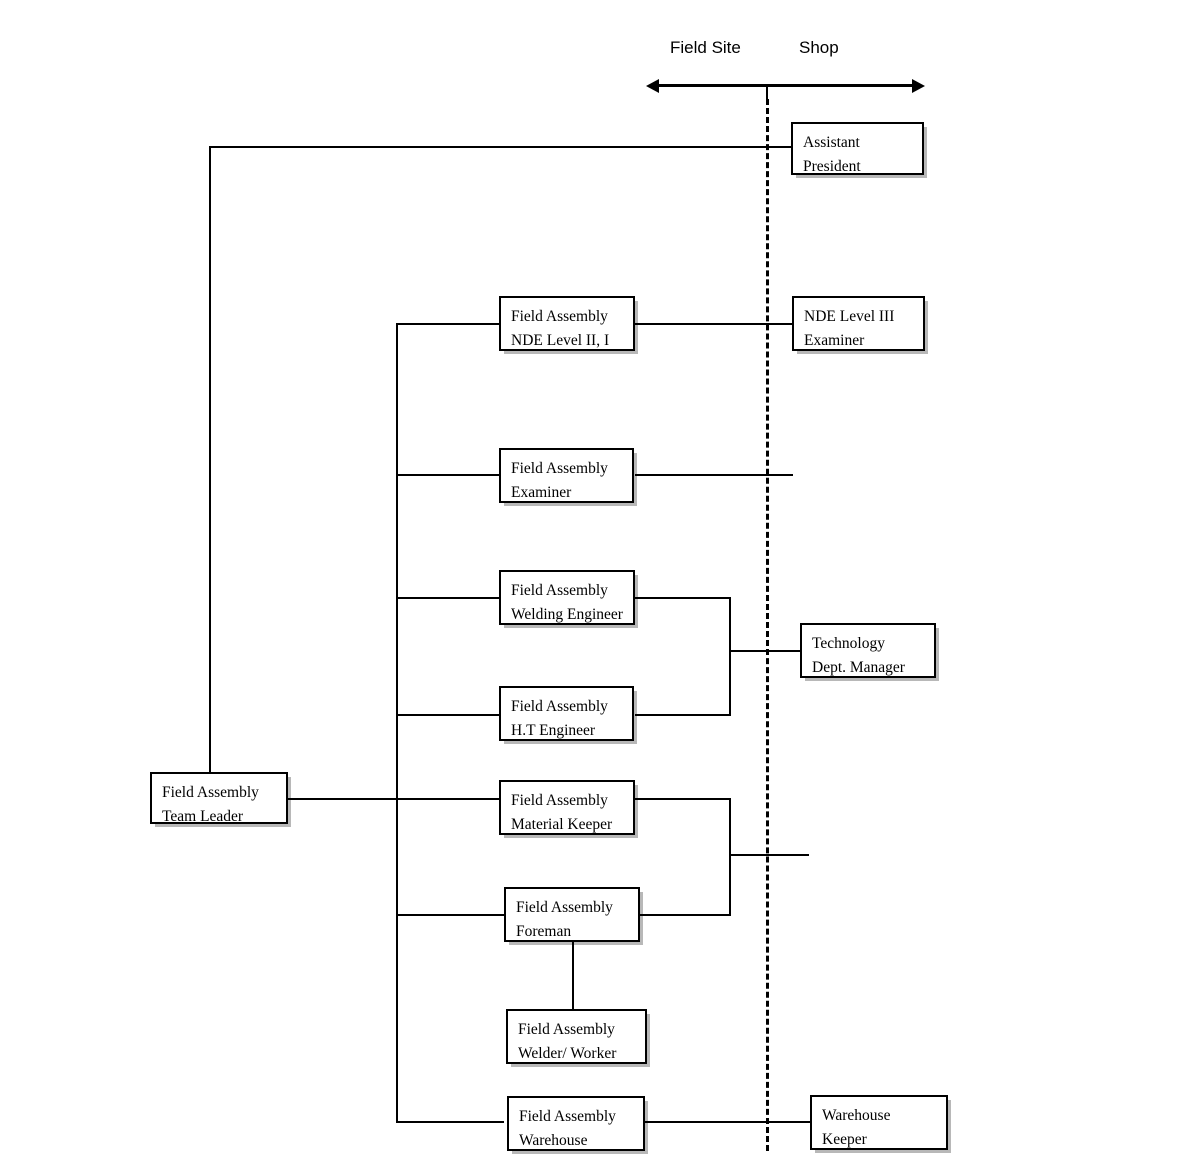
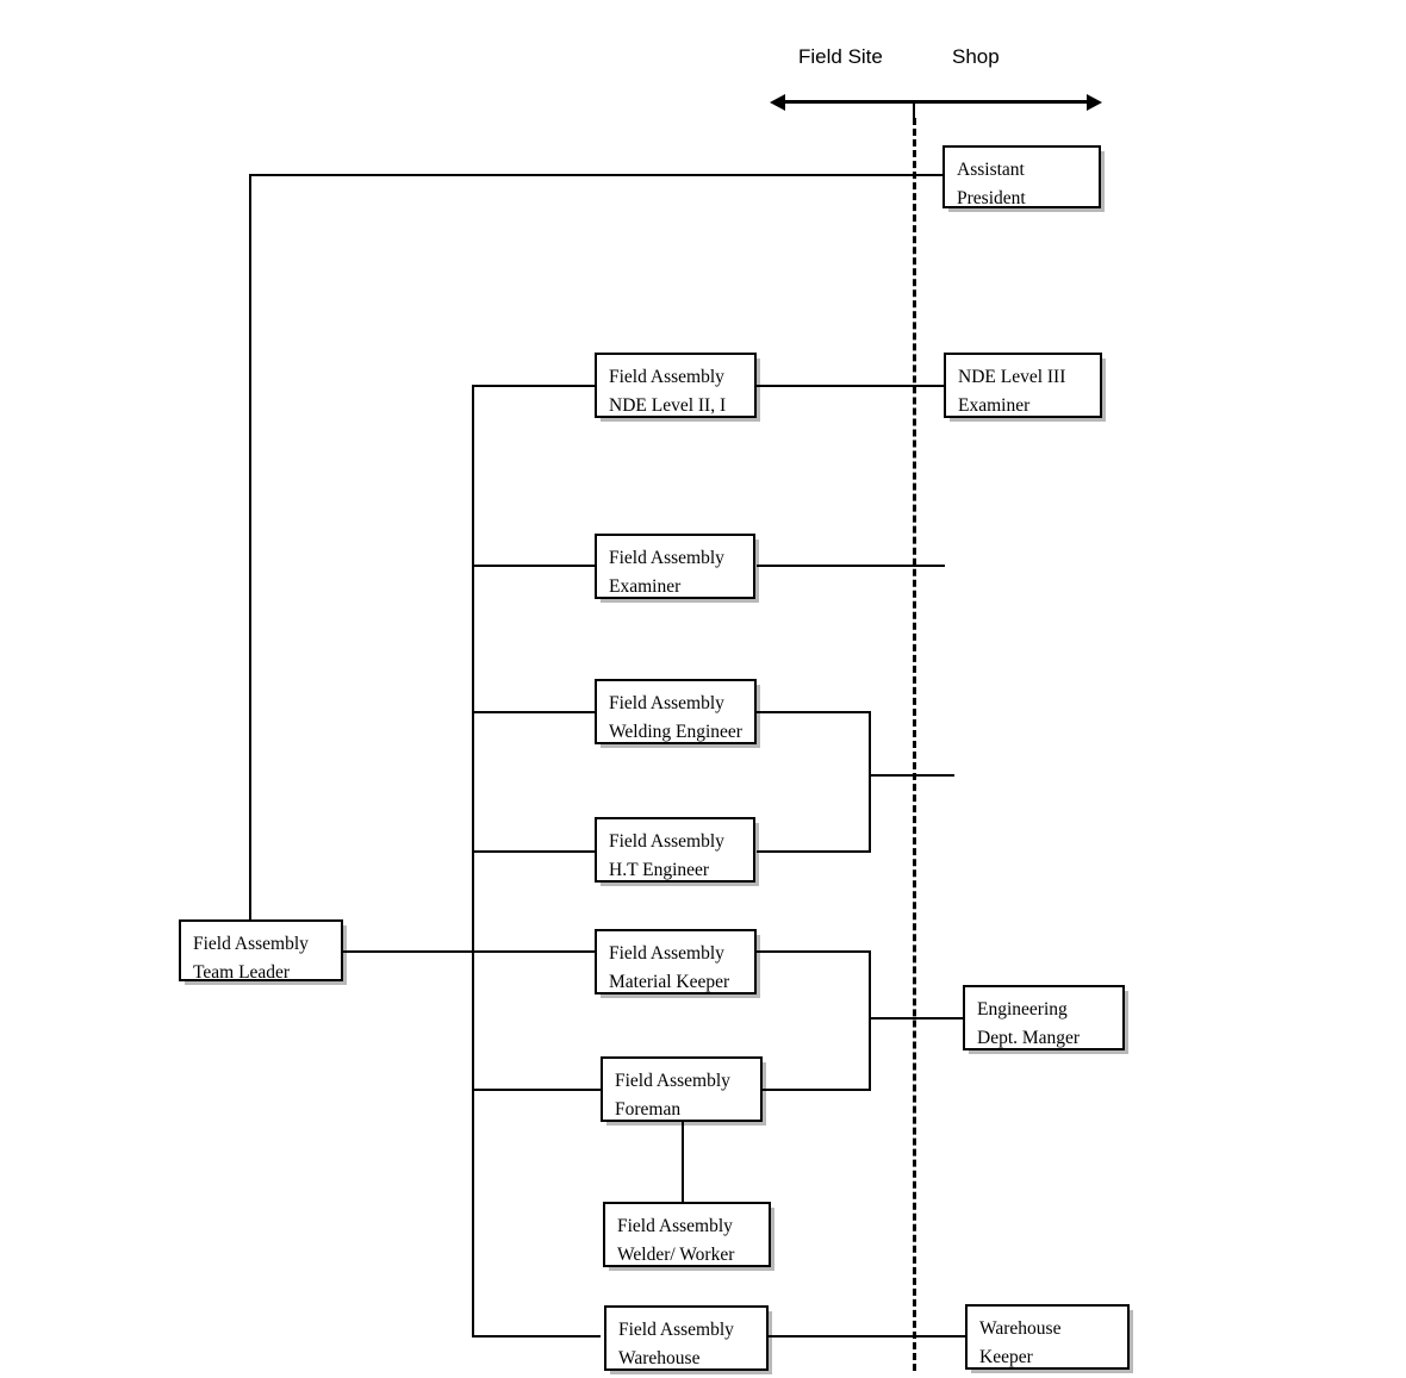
  Field Site
  Shop
  Field Assembly
  Team Leader
  Assistant
  President
  Field Assembly
  NDE Level II, I
  NDE Level III
  Examiner
  Field Assembly
  Examiner
  Field Assembly
  Welding Engineer
  Field Assembly
  H.T Engineer
- Technology
- Dept. Manager
  Field Assembly
  Material Keeper
  Field Assembly
  Foreman
+ Engineering
+ Dept. Manger
  Field Assembly
  Welder/ Worker
  Field Assembly
  Warehouse
  Warehouse
  Keeper
